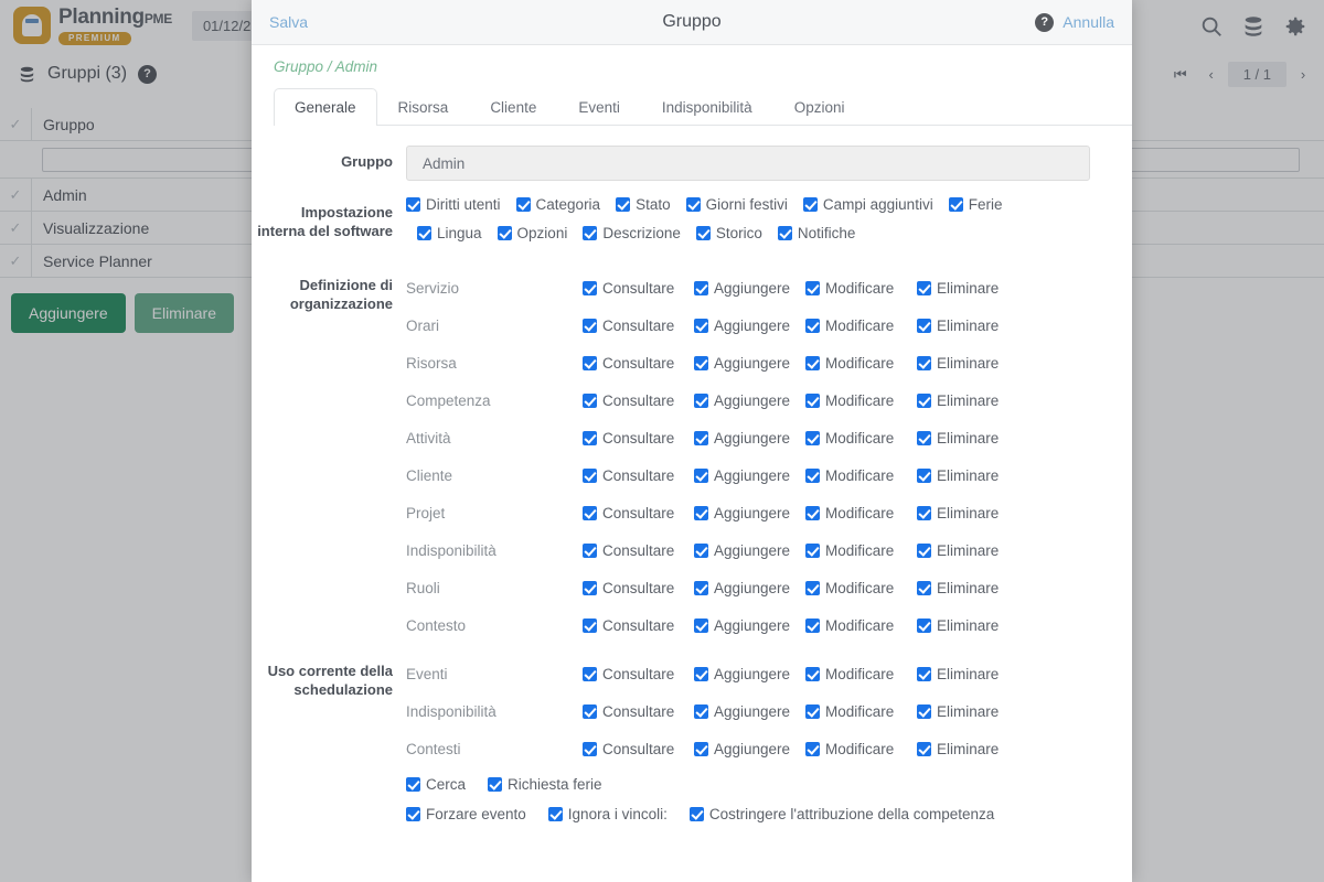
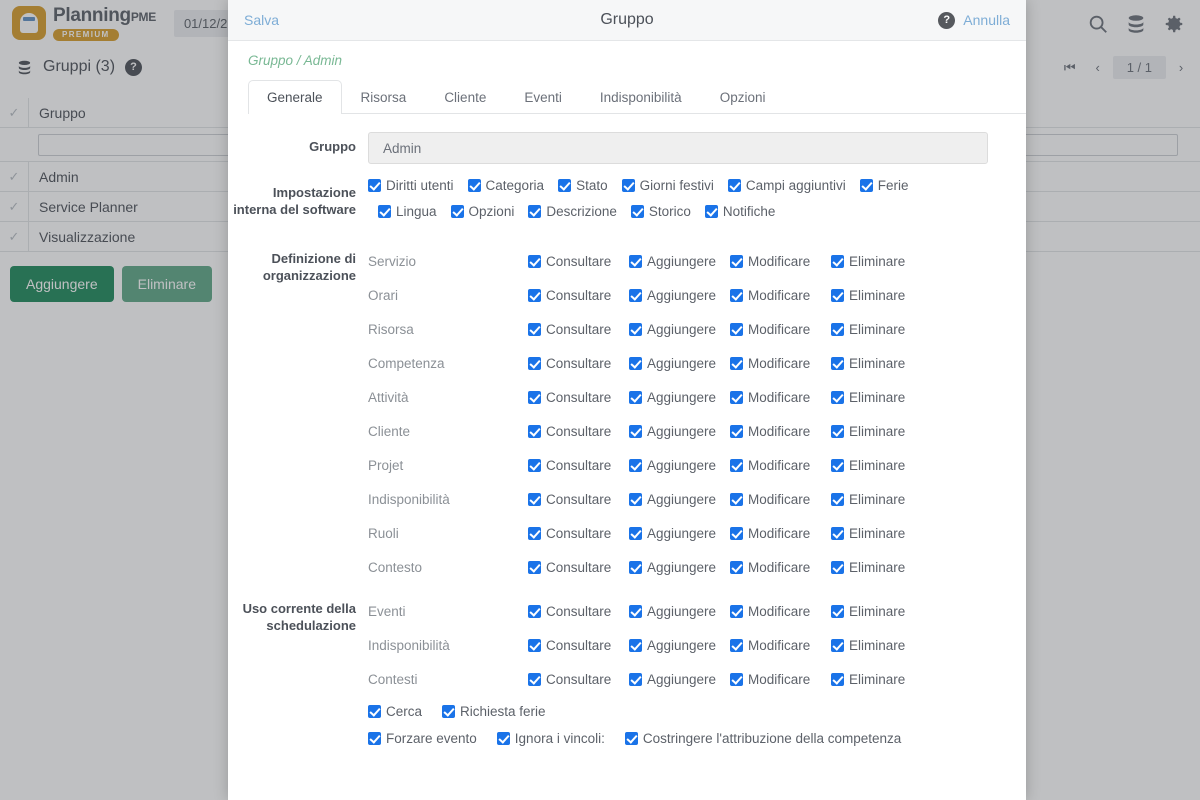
  PlanningPME
  PREMIUM
  01/12/2
  ⏮
  ‹
  1 / 1
  ›
  Gruppi (3)
  ?
  ✓
  Gruppo
  ✓
  Admin
  ✓
- Visualizzazione
+ Service Planner
  ✓
- Service Planner
+ Visualizzazione
  Aggiungere
  Eliminare
  Salva
  Gruppo
  ?
  Annulla
  Gruppo / Admin
  Generale
  Risorsa
  Cliente
  Eventi
  Indisponibilità
  Opzioni
  Gruppo
  Admin
  Impostazione interna del software
  Diritti utenti
  Categoria
  Stato
  Giorni festivi
  Campi aggiuntivi
  Ferie
  Lingua
  Opzioni
  Descrizione
  Storico
  Notifiche
  Definizione di organizzazione
  Servizio
  Consultare
  Aggiungere
  Modificare
  Eliminare
  Orari
  Consultare
  Aggiungere
  Modificare
  Eliminare
  Risorsa
  Consultare
  Aggiungere
  Modificare
  Eliminare
  Competenza
  Consultare
  Aggiungere
  Modificare
  Eliminare
  Attività
  Consultare
  Aggiungere
  Modificare
  Eliminare
  Cliente
  Consultare
  Aggiungere
  Modificare
  Eliminare
  Projet
  Consultare
  Aggiungere
  Modificare
  Eliminare
  Indisponibilità
  Consultare
  Aggiungere
  Modificare
  Eliminare
  Ruoli
  Consultare
  Aggiungere
  Modificare
  Eliminare
  Contesto
  Consultare
  Aggiungere
  Modificare
  Eliminare
  Uso corrente della schedulazione
  Eventi
  Consultare
  Aggiungere
  Modificare
  Eliminare
  Indisponibilità
  Consultare
  Aggiungere
  Modificare
  Eliminare
  Contesti
  Consultare
  Aggiungere
  Modificare
  Eliminare
  Cerca
  Richiesta ferie
  Forzare evento
  Ignora i vincoli:
  Costringere l'attribuzione della competenza
